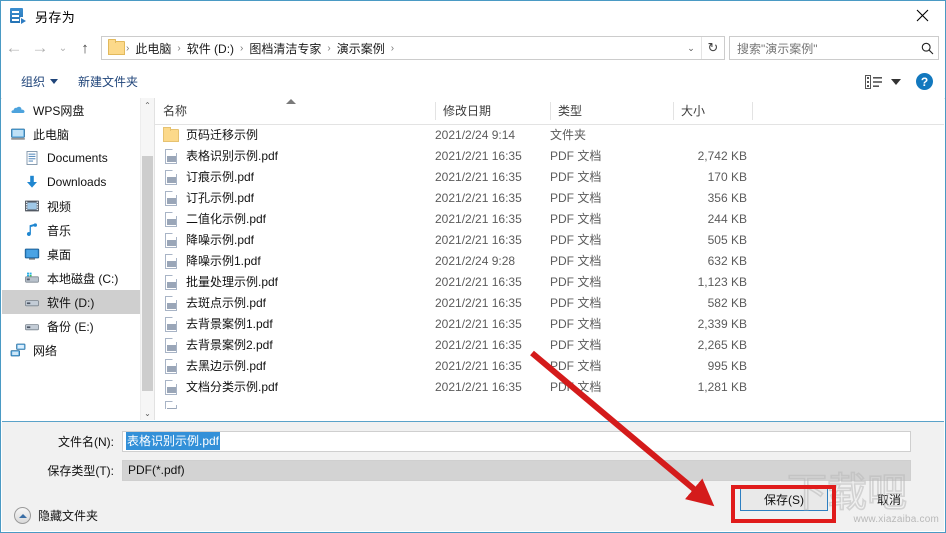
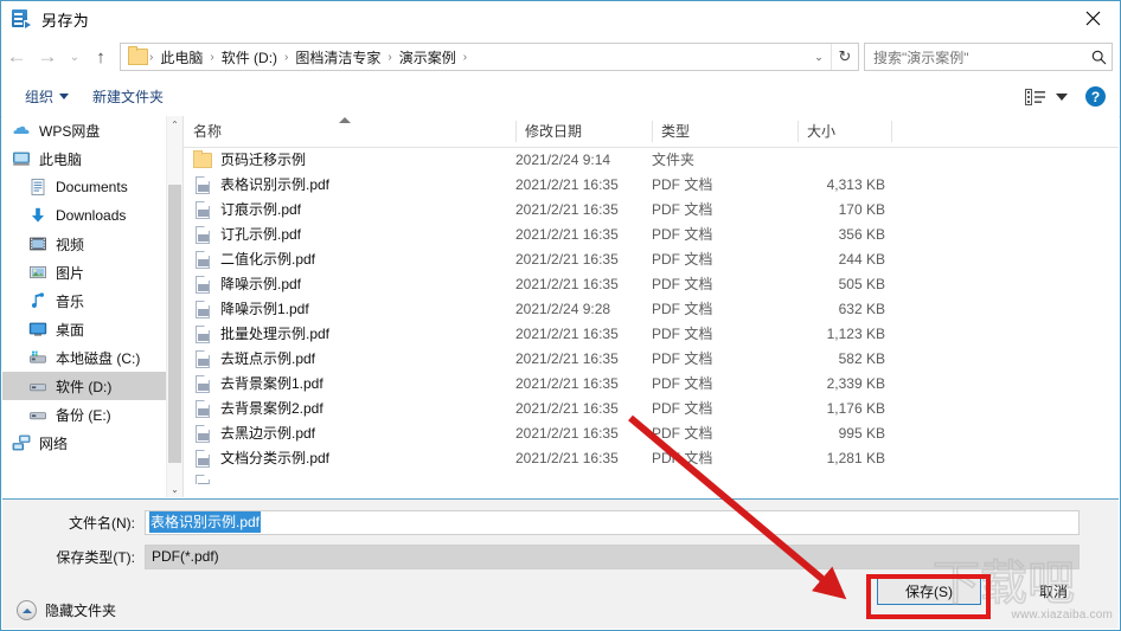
  另存为
  ←
  →
  ⌄
  ↑
  ›
  此电脑
  ›
  软件 (D:)
  ›
  图档清洁专家
  ›
  演示案例
  ›
  ⌄
  ↻
  搜索"演示案例"
  组织
  新建文件夹
  ?
  WPS网盘
  此电脑
  Documents
  Downloads
  视频
+ 图片
  音乐
  桌面
  本地磁盘 (C:)
  软件 (D:)
  备份 (E:)
  网络
  ⌃
  ⌄
  名称
  修改日期
  类型
  大小
  页码迁移示例
  2021/2/24 9:14
  文件夹
  表格识别示例.pdf
  2021/2/21 16:35
  PDF 文档
- 2,742 KB
+ 4,313 KB
  订痕示例.pdf
  2021/2/21 16:35
  PDF 文档
  170 KB
  订孔示例.pdf
  2021/2/21 16:35
  PDF 文档
  356 KB
  二值化示例.pdf
  2021/2/21 16:35
  PDF 文档
  244 KB
  降噪示例.pdf
  2021/2/21 16:35
  PDF 文档
  505 KB
  降噪示例1.pdf
  2021/2/24 9:28
  PDF 文档
  632 KB
  批量处理示例.pdf
  2021/2/21 16:35
  PDF 文档
  1,123 KB
  去斑点示例.pdf
  2021/2/21 16:35
  PDF 文档
  582 KB
  去背景案例1.pdf
  2021/2/21 16:35
  PDF 文档
  2,339 KB
  去背景案例2.pdf
  2021/2/21 16:35
  PDF 文档
- 2,265 KB
+ 1,176 KB
  去黑边示例.pdf
  2021/2/21 16:35
  PDF 文档
  995 KB
  文档分类示例.pdf
  2021/2/21 16:35
  PD 文档
  1,281 KB
  文件名(N):
  表格识别示例.pdf
  保存类型(T):
  PDF(*.pdf)
  隐藏文件夹
  保存(S)
  取消
  下载吧
  www.xiazaiba.com
